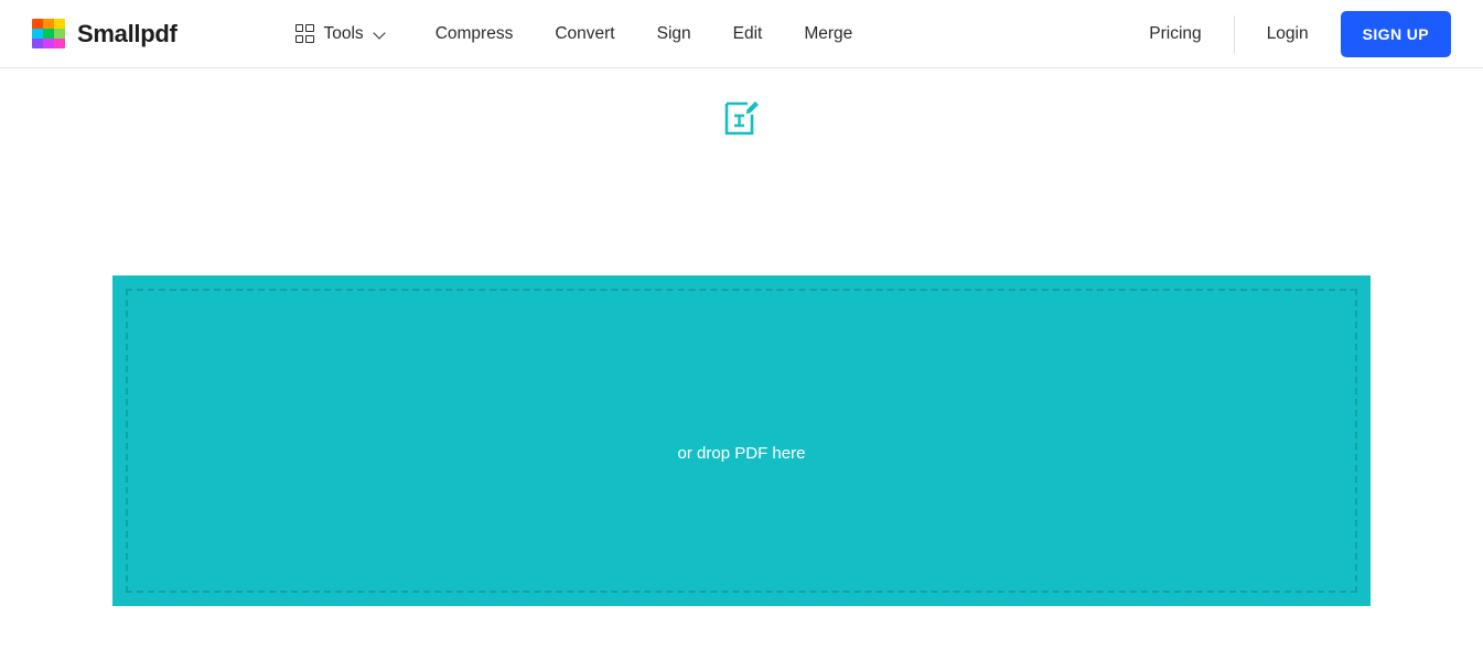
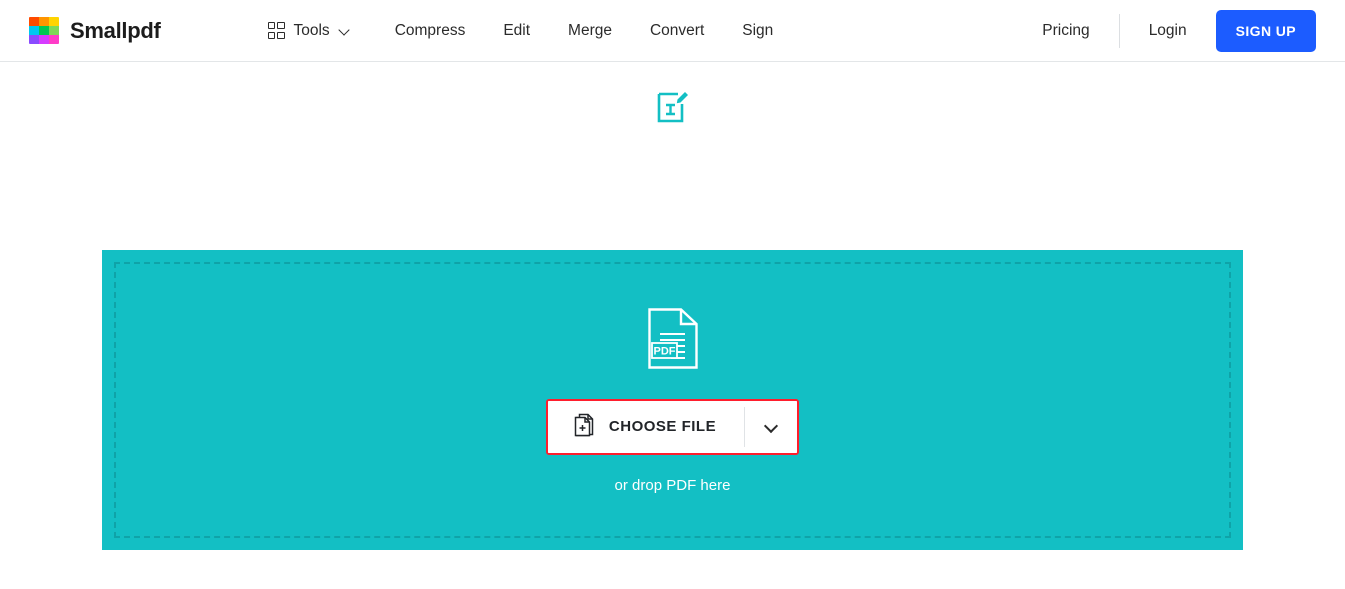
  Smallpdf
  Tools
  Compress
- Convert
+ Edit
- Sign
+ Merge
- Edit
+ Convert
- Merge
+ Sign
  Pricing
  Login
  SIGN UP
+ PDF
+ CHOOSE FILE
  or drop PDF here
